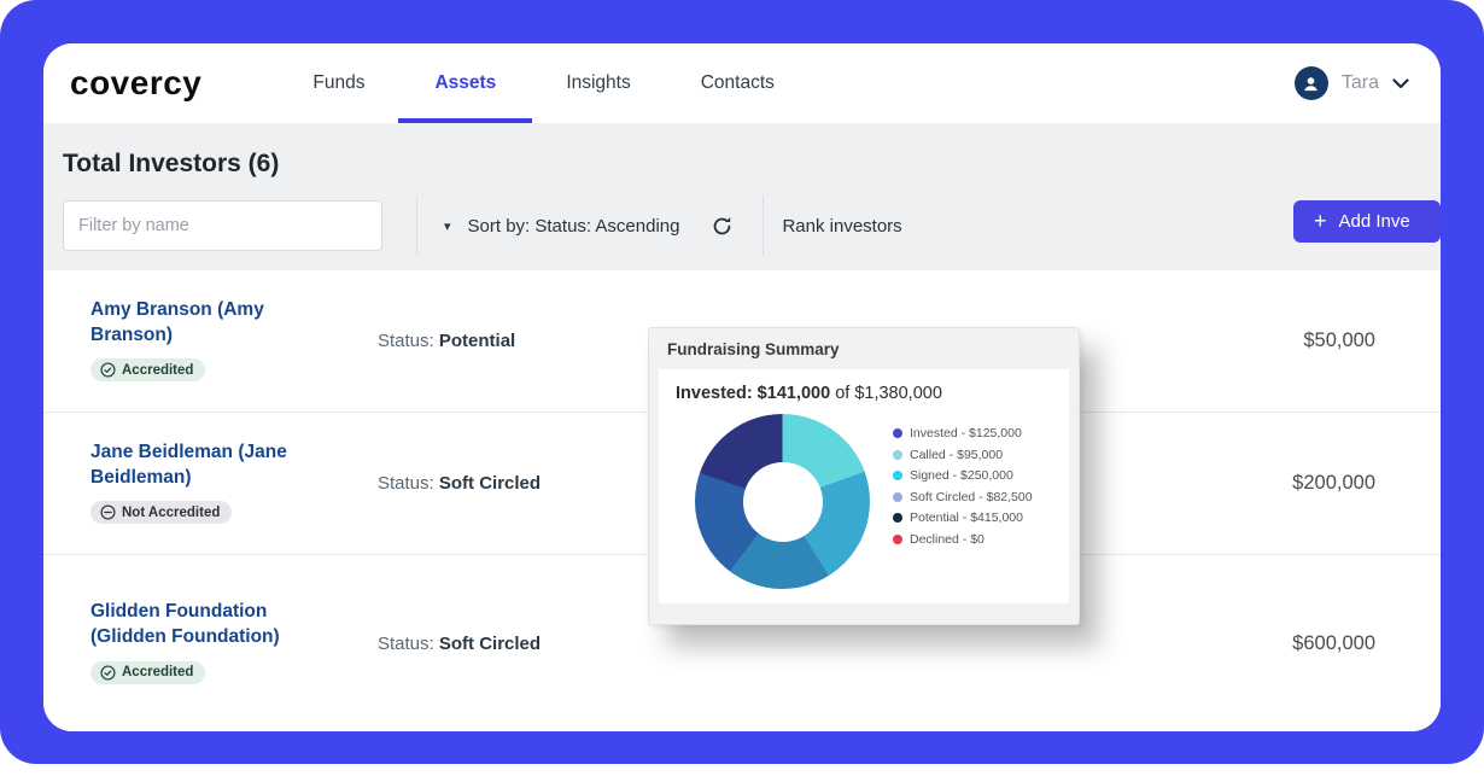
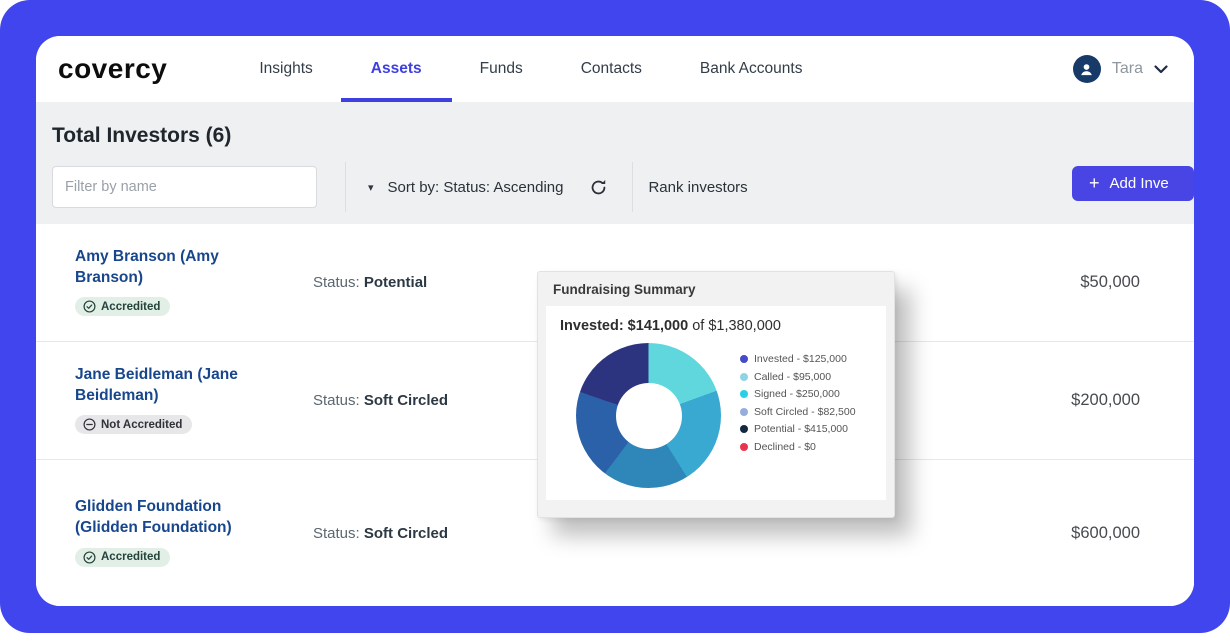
  covercy
- Funds
+ Insights
  Assets
- Insights
+ Funds
  Contacts
+ Bank Accounts
  Tara
  Total Investors (6)
  Filter by name
  ▾
  Sort by: Status: Ascending
  Rank investors
  +
  Add Inve
  Amy Branson (Amy Branson)
  Accredited
  Status: Potential
  $50,000
  Jane Beidleman (Jane Beidleman)
  Not Accredited
  Status: Soft Circled
  $200,000
  Glidden Foundation (Glidden Foundation)
  Accredited
  Status: Soft Circled
  $600,000
  Fundraising Summary
  Invested: $141,000 of $1,380,000
  Invested - $125,000
  Called - $95,000
  Signed - $250,000
  Soft Circled - $82,500
  Potential - $415,000
  Declined - $0
